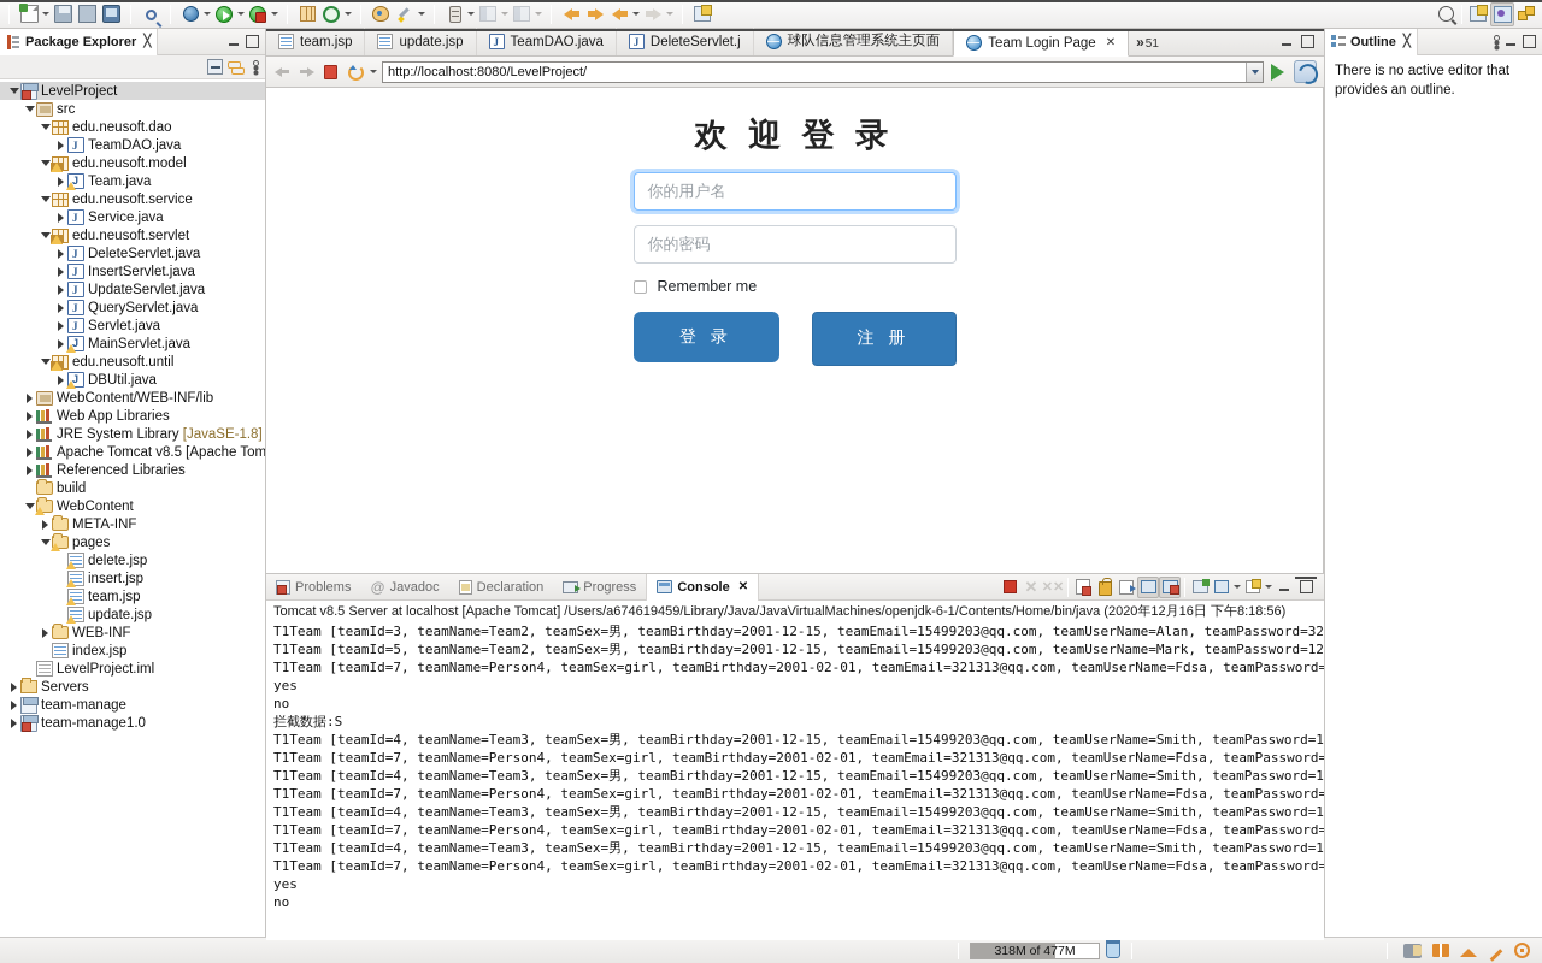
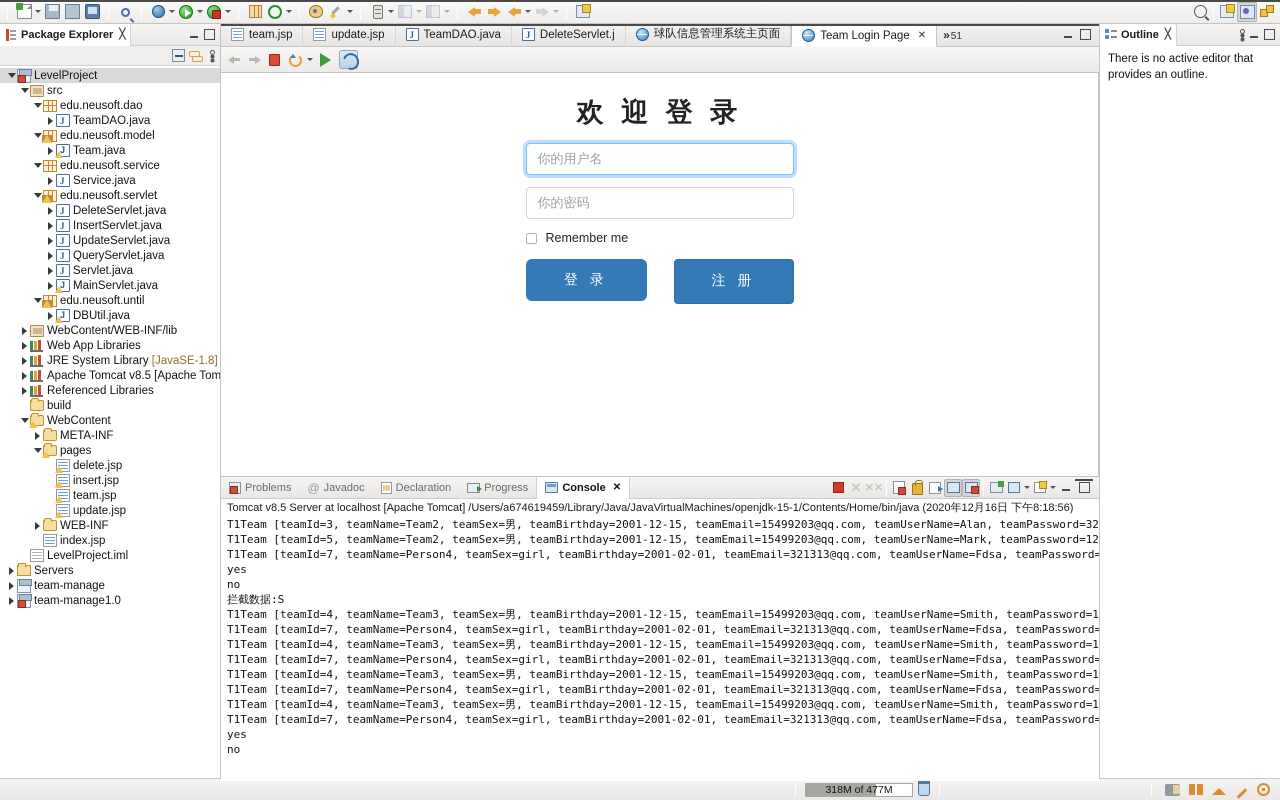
  Package Explorer
  ╳
  LevelProject
  src
  edu.neusoft.dao
  TeamDAO.java
  edu.neusoft.model
  Team.java
  edu.neusoft.service
  Service.java
  edu.neusoft.servlet
  DeleteServlet.java
  InsertServlet.java
  UpdateServlet.java
  QueryServlet.java
  Servlet.java
  MainServlet.java
  edu.neusoft.until
  DBUtil.java
  WebContent/WEB-INF/lib
  Web App Libraries
  JRE System Library [JavaSE-1.8]
  Apache Tomcat v8.5 [Apache Tom
  Referenced Libraries
  build
  WebContent
  META-INF
  pages
  delete.jsp
  insert.jsp
  team.jsp
  update.jsp
  WEB-INF
  index.jsp
  LevelProject.iml
  Servers
  team-manage
  team-manage1.0
  team.jsp
  update.jsp
  TeamDAO.java
  DeleteServlet.j
  球队信息管理系统主页面
  Team Login Page
  ✕
  »
  51
- http://localhost:8080/LevelProject/
  欢 迎 登 录
  你的用户名
  你的密码
  Remember me
  登 录
  注 册
  Problems
  @
  Javadoc
  Declaration
  Progress
  Console
  ✕
  ✕
  ✕✕
- Tomcat v8.5 Server at localhost [Apache Tomcat] /Users/a674619459/Library/Java/JavaVirtualMachines/openjdk-6-1/Contents/Home/bin/java (2020年12月16日 下午8:18:56)
+ Tomcat v8.5 Server at localhost [Apache Tomcat] /Users/a674619459/Library/Java/JavaVirtualMachines/openjdk-15-1/Contents/Home/bin/java (2020年12月16日 下午8:18:56)
  T1Team [teamId=3, teamName=Team2, teamSex=男, teamBirthday=2001-12-15, teamEmail=15499203@qq.com, teamUserName=Alan, teamPassword=32
  T1Team [teamId=5, teamName=Team2, teamSex=男, teamBirthday=2001-12-15, teamEmail=15499203@qq.com, teamUserName=Mark, teamPassword=12
  T1Team [teamId=7, teamName=Person4, teamSex=girl, teamBirthday=2001-02-01, teamEmail=321313@qq.com, teamUserName=Fdsa, teamPassword=
  yes
  no
  拦截数据:S
  T1Team [teamId=4, teamName=Team3, teamSex=男, teamBirthday=2001-12-15, teamEmail=15499203@qq.com, teamUserName=Smith, teamPassword=1
  T1Team [teamId=7, teamName=Person4, teamSex=girl, teamBirthday=2001-02-01, teamEmail=321313@qq.com, teamUserName=Fdsa, teamPassword=
  T1Team [teamId=4, teamName=Team3, teamSex=男, teamBirthday=2001-12-15, teamEmail=15499203@qq.com, teamUserName=Smith, teamPassword=1
  T1Team [teamId=7, teamName=Person4, teamSex=girl, teamBirthday=2001-02-01, teamEmail=321313@qq.com, teamUserName=Fdsa, teamPassword=
  T1Team [teamId=4, teamName=Team3, teamSex=男, teamBirthday=2001-12-15, teamEmail=15499203@qq.com, teamUserName=Smith, teamPassword=1
  T1Team [teamId=7, teamName=Person4, teamSex=girl, teamBirthday=2001-02-01, teamEmail=321313@qq.com, teamUserName=Fdsa, teamPassword=
  T1Team [teamId=4, teamName=Team3, teamSex=男, teamBirthday=2001-12-15, teamEmail=15499203@qq.com, teamUserName=Smith, teamPassword=1
  T1Team [teamId=7, teamName=Person4, teamSex=girl, teamBirthday=2001-02-01, teamEmail=321313@qq.com, teamUserName=Fdsa, teamPassword=
  yes
  no
  Outline
  ╳
  There is no active editor that provides an outline.
  318M of 477M
